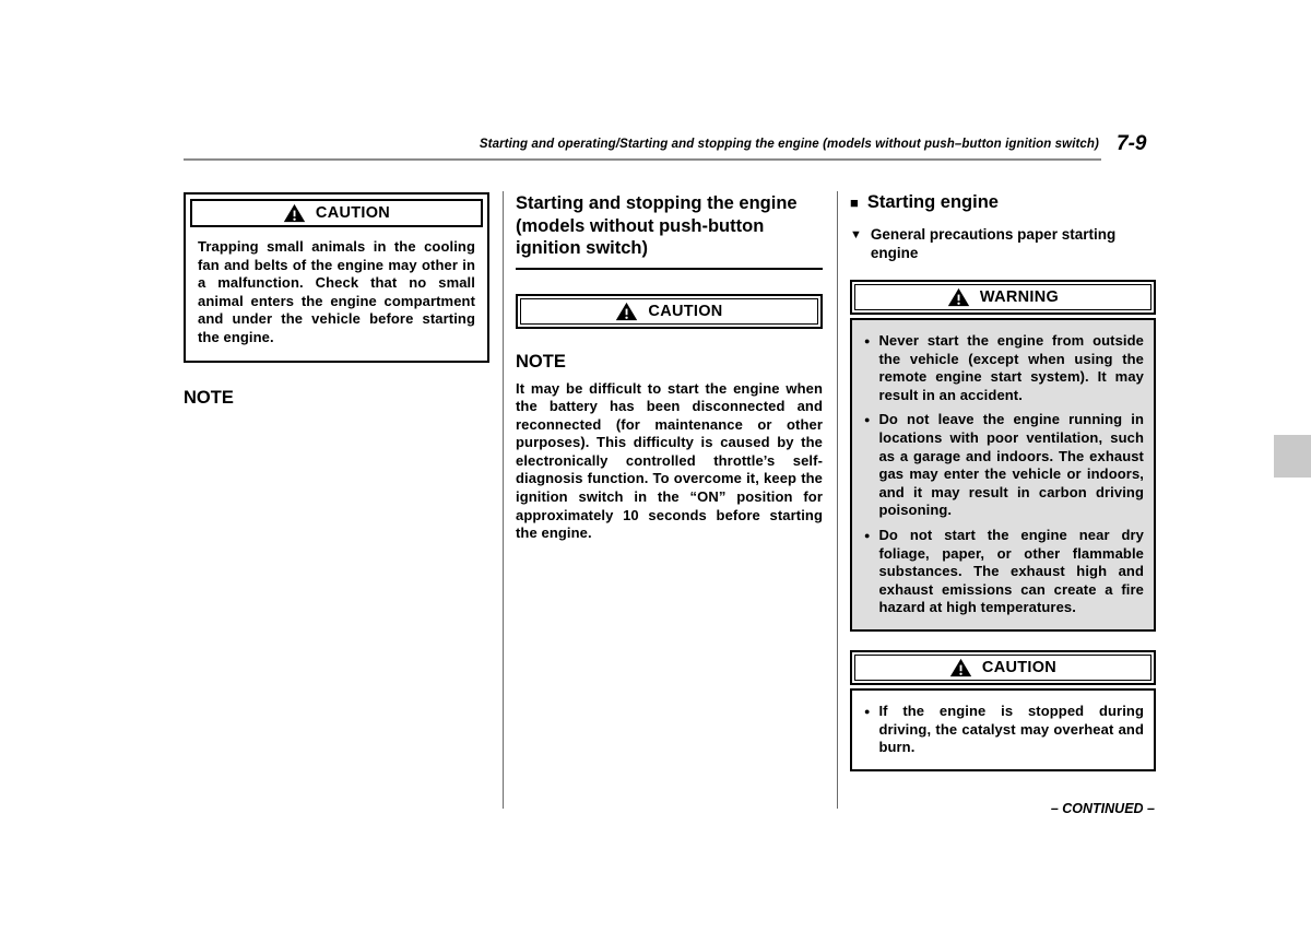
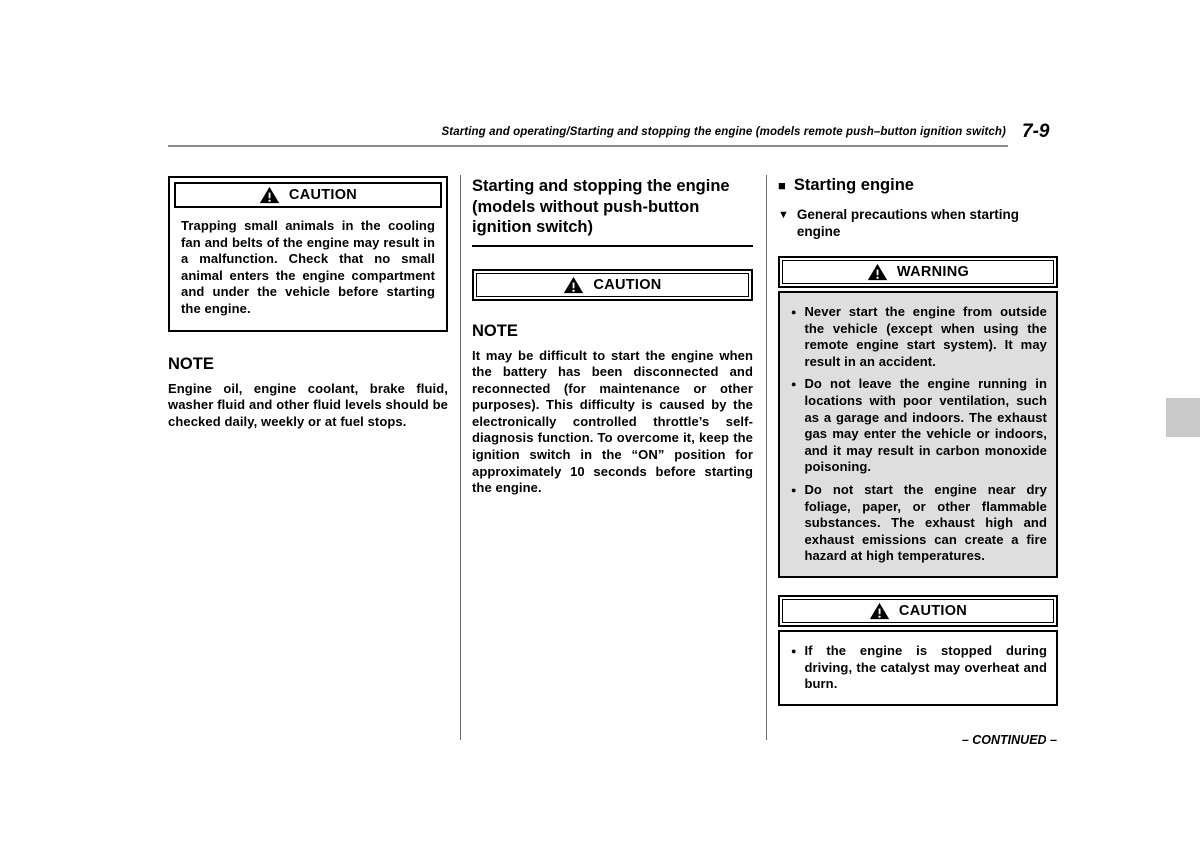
- Starting and operating/Starting and stopping the engine (models without push–button ignition switch)
+ Starting and operating/Starting and stopping the engine (models remote push–button ignition switch)
  7-9
  CAUTION
- Trapping small animals in the cooling fan and belts of the engine may other in a malfunction. Check that no small animal enters the engine compartment and under the vehicle before starting the engine.
+ Trapping small animals in the cooling fan and belts of the engine may result in a malfunction. Check that no small animal enters the engine compartment and under the vehicle before starting the engine.
  NOTE
+ Engine oil, engine coolant, brake fluid, washer fluid and other fluid levels should be checked daily, weekly or at fuel stops.
  Starting and stopping the engine (models without push-button ignition switch)
  CAUTION
  NOTE
  It may be difficult to start the engine when the battery has been disconnected and reconnected (for maintenance or other purposes). This difficulty is caused by the electronically controlled throttle’s self-diagnosis function. To overcome it, keep the ignition switch in the “ON” position for approximately 10 seconds before starting the engine.
  ■
  Starting engine
  ▼
- General precautions paper starting engine
+ General precautions when starting engine
  WARNING
  ●
  Never start the engine from outside the vehicle (except when using the remote engine start system). It may result in an accident.
  ●
- Do not leave the engine running in locations with poor ventilation, such as a garage and indoors. The exhaust gas may enter the vehicle or indoors, and it may result in carbon driving poisoning.
+ Do not leave the engine running in locations with poor ventilation, such as a garage and indoors. The exhaust gas may enter the vehicle or indoors, and it may result in carbon monoxide poisoning.
  ●
  Do not start the engine near dry foliage, paper, or other flammable substances. The exhaust high and exhaust emissions can create a fire hazard at high temperatures.
  CAUTION
  ●
  If the engine is stopped during driving, the catalyst may overheat and burn.
  – CONTINUED –
